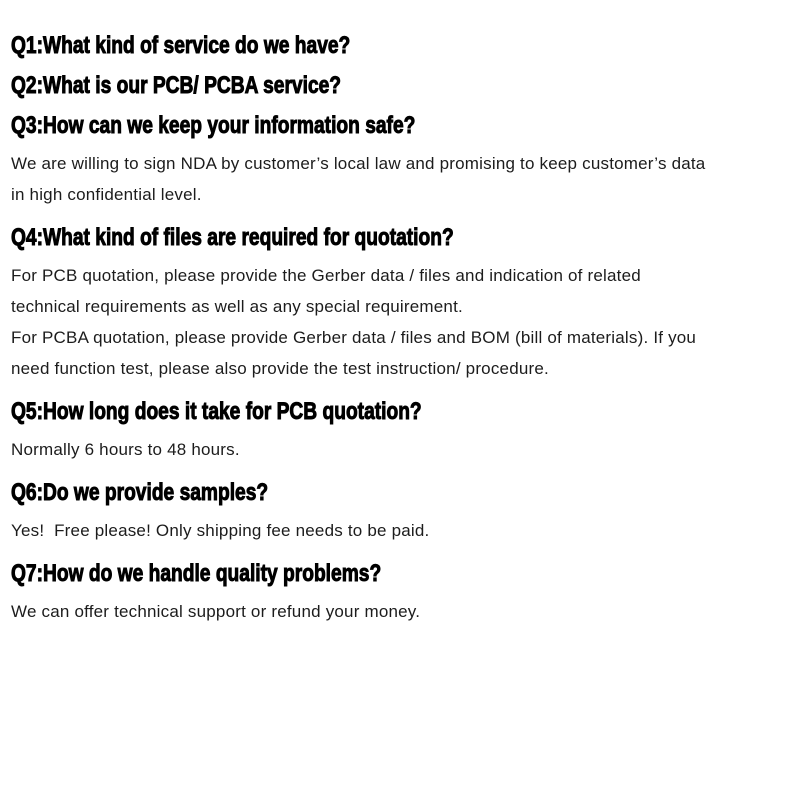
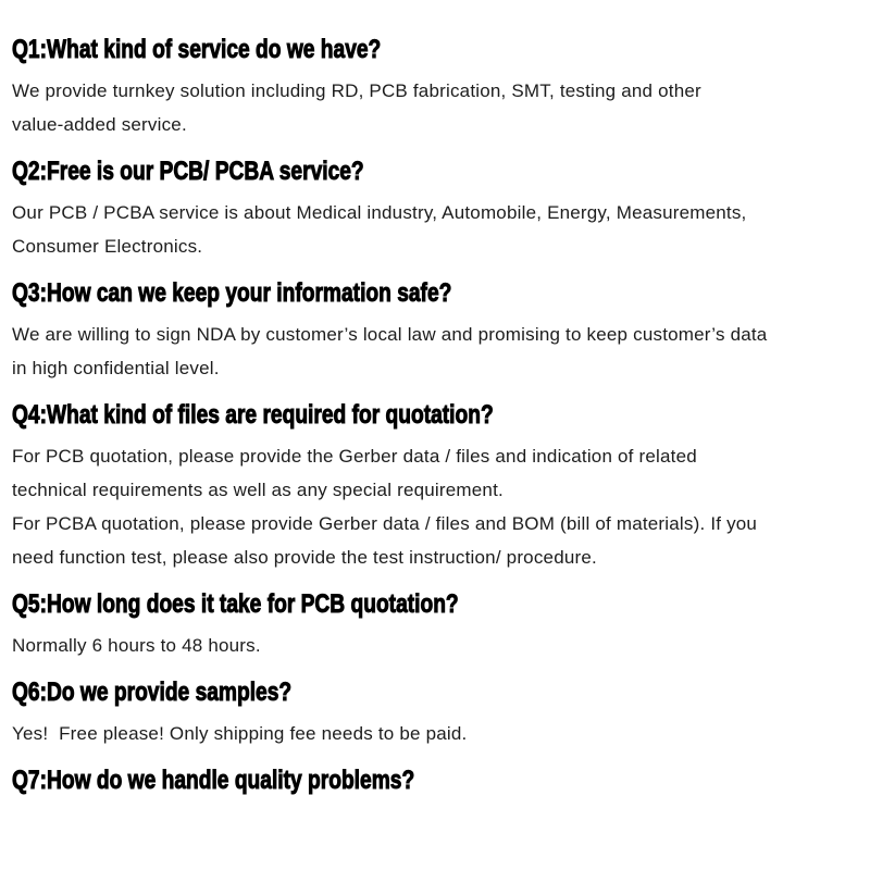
  Q1:What kind of service do we have?
+ We provide turnkey solution including RD, PCB fabrication, SMT, testing and other
+ value-added service.
- Q2:What is our PCB/ PCBA service?
+ Q2:Free is our PCB/ PCBA service?
+ Our PCB / PCBA service is about Medical industry, Automobile, Energy, Measurements,
+ Consumer Electronics.
  Q3:How can we keep your information safe?
  We are willing to sign NDA by customer’s local law and promising to keep customer’s data
  in high confidential level.
  Q4:What kind of files are required for quotation?
  For PCB quotation, please provide the Gerber data / files and indication of related
  technical requirements as well as any special requirement.
  For PCBA quotation, please provide Gerber data / files and BOM (bill of materials). If you
  need function test, please also provide the test instruction/ procedure.
  Q5:How long does it take for PCB quotation?
  Normally 6 hours to 48 hours.
  Q6:Do we provide samples?
  Yes! Free please! Only shipping fee needs to be paid.
  Q7:How do we handle quality problems?
- We can offer technical support or refund your money.
